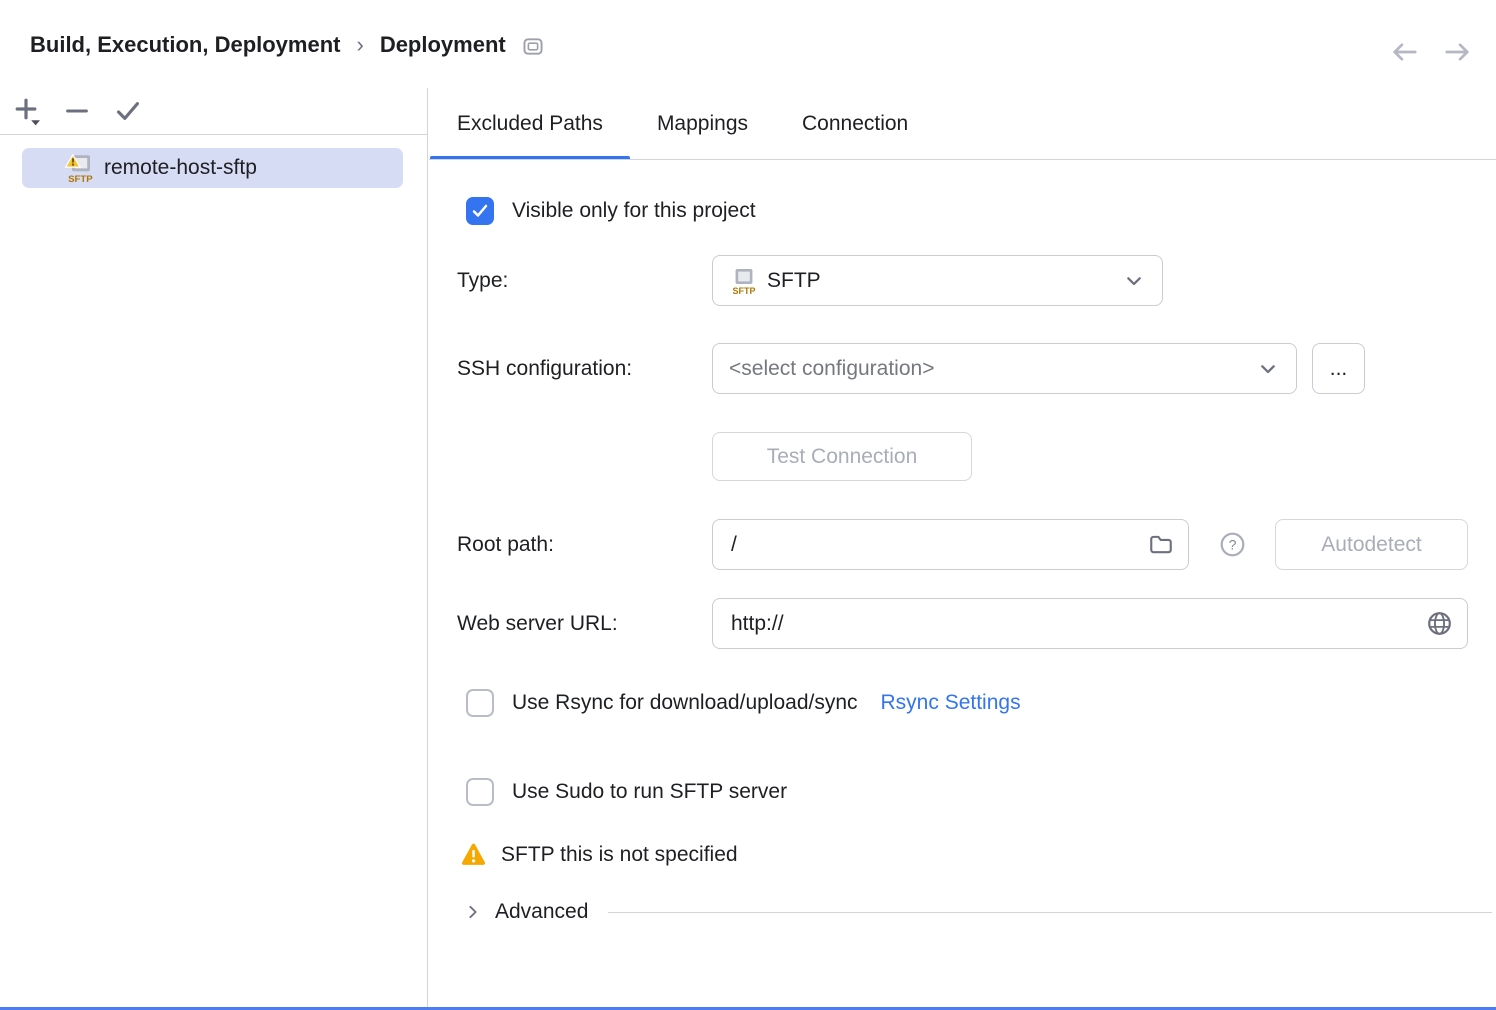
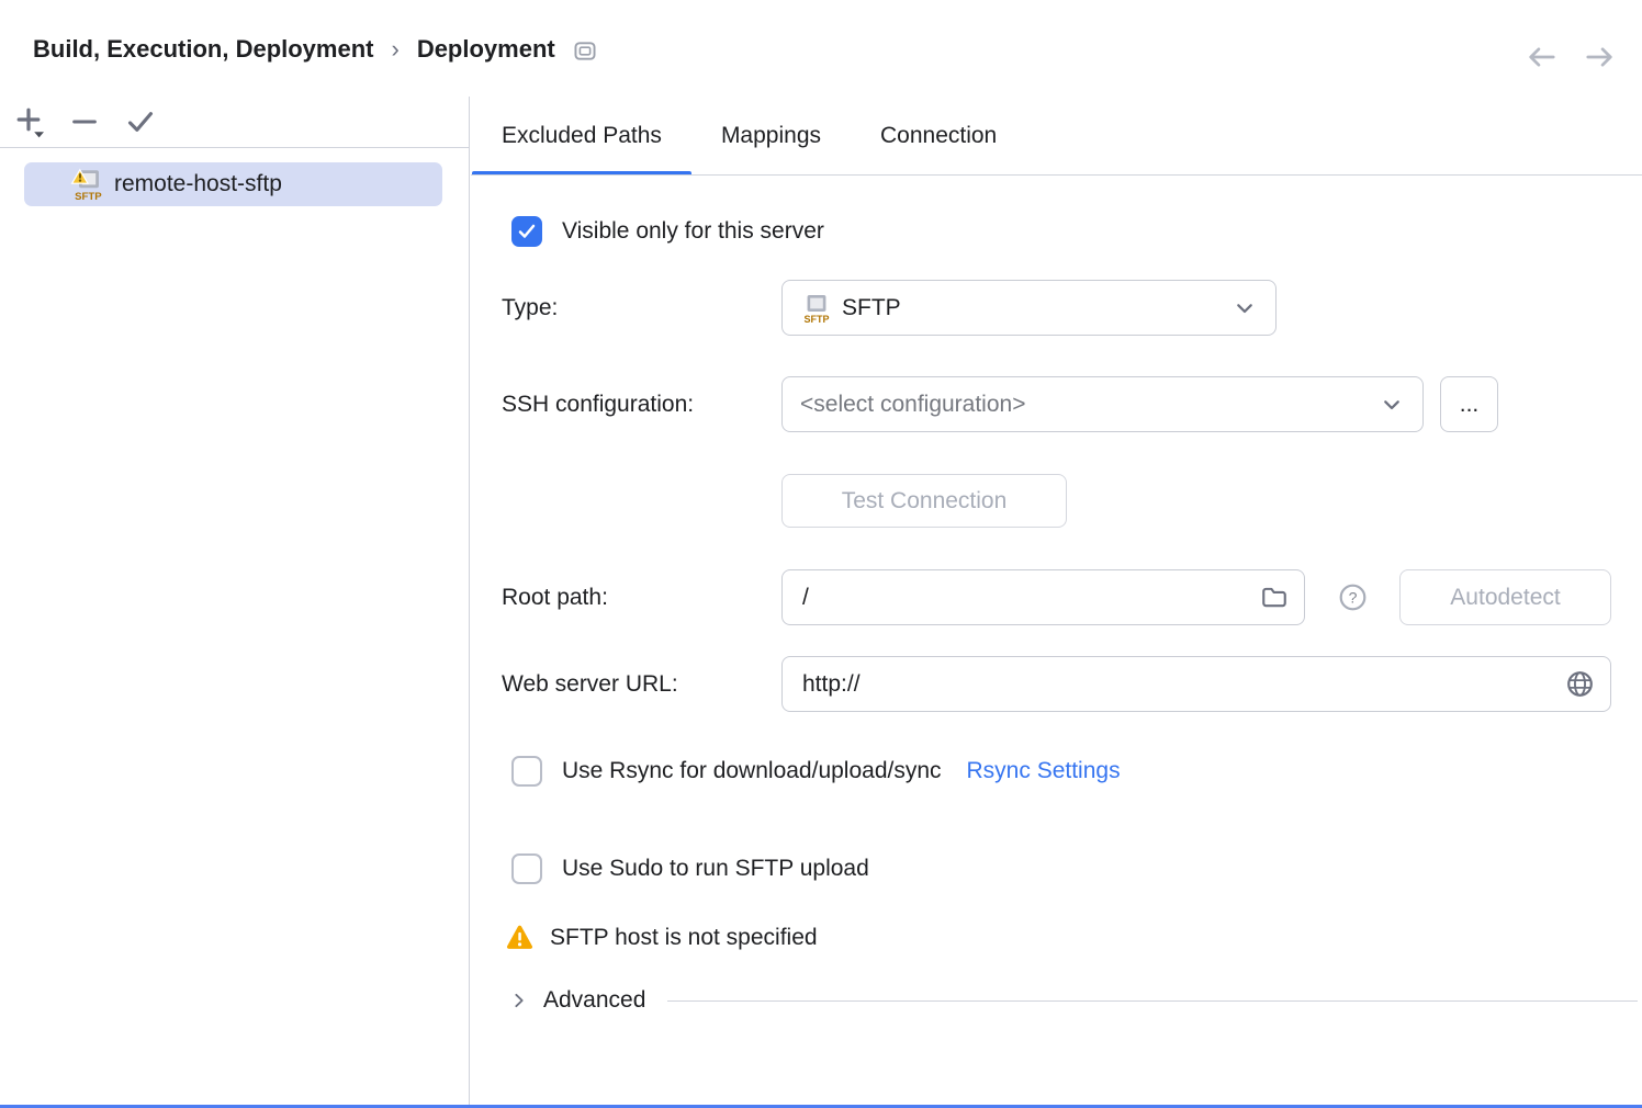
  Build, Execution, Deployment
  ›
  Deployment
  SFTP
  remote-host-sftp
  Excluded Paths
  Mappings
  Connection
- Visible only for this project
+ Visible only for this server
  Type:
  SFTP
  SFTP
  SSH configuration:
  <select configuration>
  ...
  Test Connection
  Root path:
  /
  ?
  Autodetect
  Web server URL:
  http://
  Use Rsync for download/upload/sync
  Rsync Settings
- Use Sudo to run SFTP server
+ Use Sudo to run SFTP upload
- SFTP this is not specified
+ SFTP host is not specified
  Advanced
